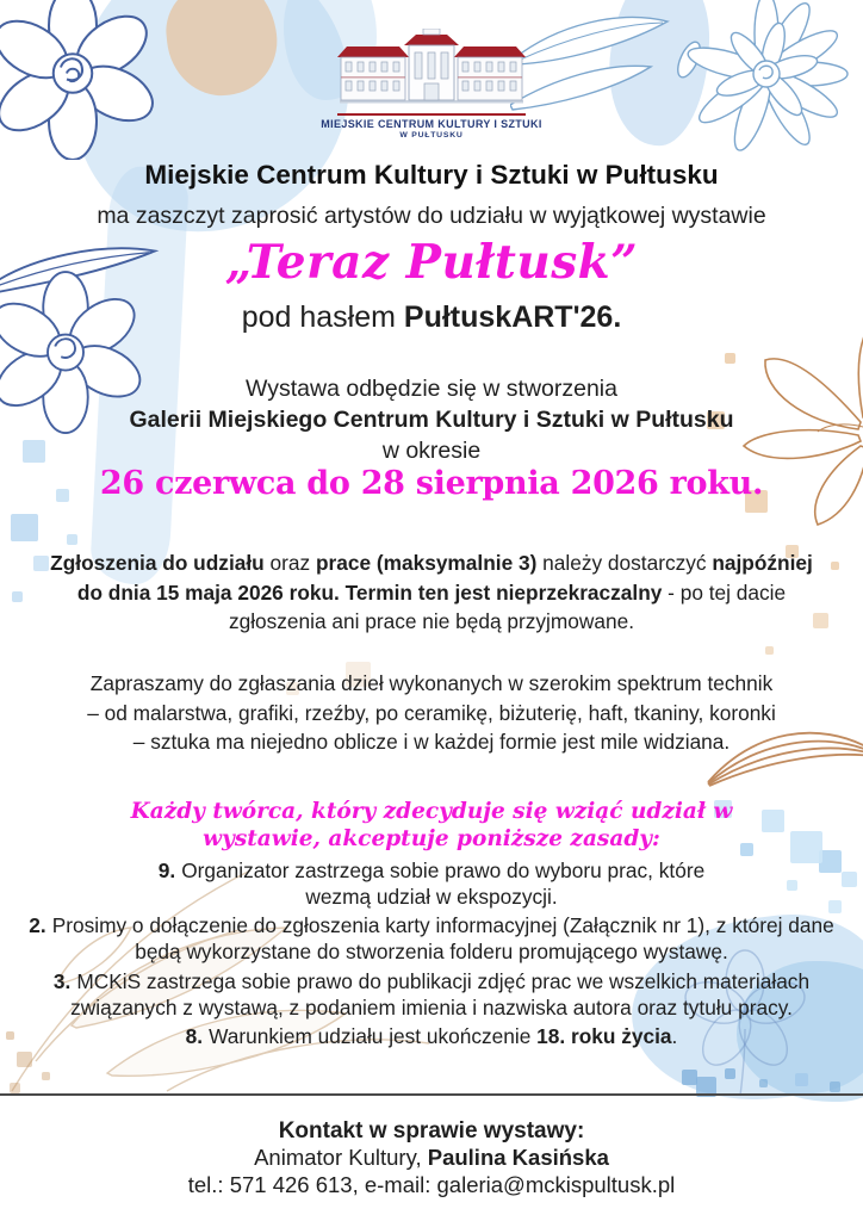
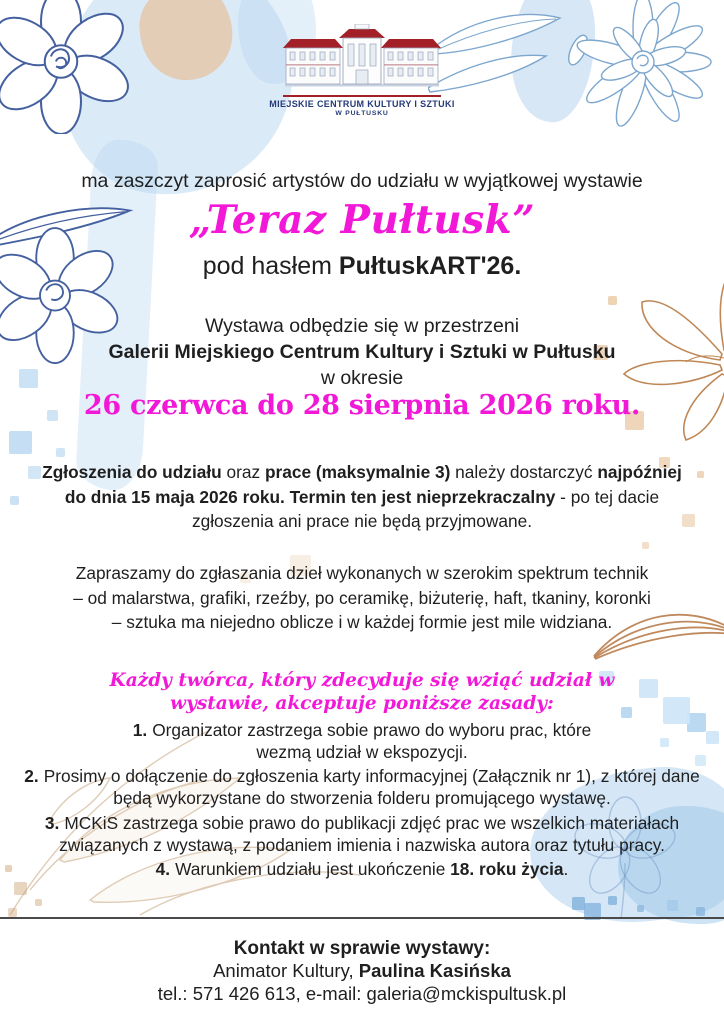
  MIEJSKIE CENTRUM KULTURY I SZTUKI
- Miejskie Centrum Kultury i Sztuki w Pułtusku
  ma zaszczyt zaprosić artystów do udziału w wyjątkowej wystawie
  „Teraz Pułtusk”
  pod hasłem PułtuskART'26.
- Wystawa odbędzie się w stworzenia
+ Wystawa odbędzie się w przestrzeni
  Galerii Miejskiego Centrum Kultury i Sztuki w Pułtusku
  w okresie
  26 czerwca do 28 sierpnia 2026 roku.
  Zgłoszenia do udziału oraz prace (maksymalnie 3) należy dostarczyć najpóźniej do dnia 15 maja 2026 roku. Termin ten jest nieprzekraczalny - po tej dacie zgłoszenia ani prace nie będą przyjmowane.
  Zapraszamy do zgłaszania dzieł wykonanych w szerokim spektrum technik – od malarstwa, grafiki, rzeźby, po ceramikę, biżuterię, haft, tkaniny, koronki – sztuka ma niejedno oblicze i w każdej formie jest mile widziana.
  Każdy twórca, który zdecyduje się wziąć udział w wystawie, akceptuje poniższe zasady:
- 9. Organizator zastrzega sobie prawo do wyboru prac, które wezmą udział w ekspozycji.
+ 1. Organizator zastrzega sobie prawo do wyboru prac, które wezmą udział w ekspozycji.
  2. Prosimy o dołączenie do zgłoszenia karty informacyjnej (Załącznik nr 1), z której dane będą wykorzystane do stworzenia folderu promującego wystawę.
  3. MCKiS zastrzega sobie prawo do publikacji zdjęć prac we wszelkich materiałach związanych z wystawą, z podaniem imienia i nazwiska autora oraz tytułu pracy.
- 8. Warunkiem udziału jest ukończenie 18. roku życia.
+ 4. Warunkiem udziału jest ukończenie 18. roku życia.
  Kontakt w sprawie wystawy:
  Animator Kultury, Paulina Kasińska
  tel.: 571 426 613, e-mail: galeria@mckispultusk.pl
